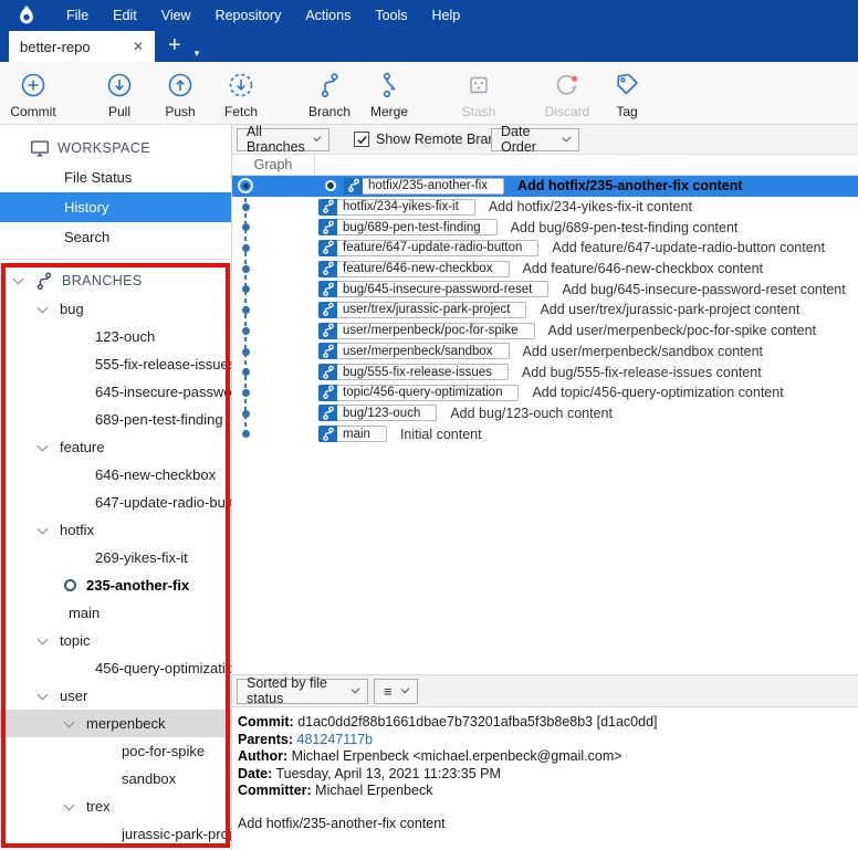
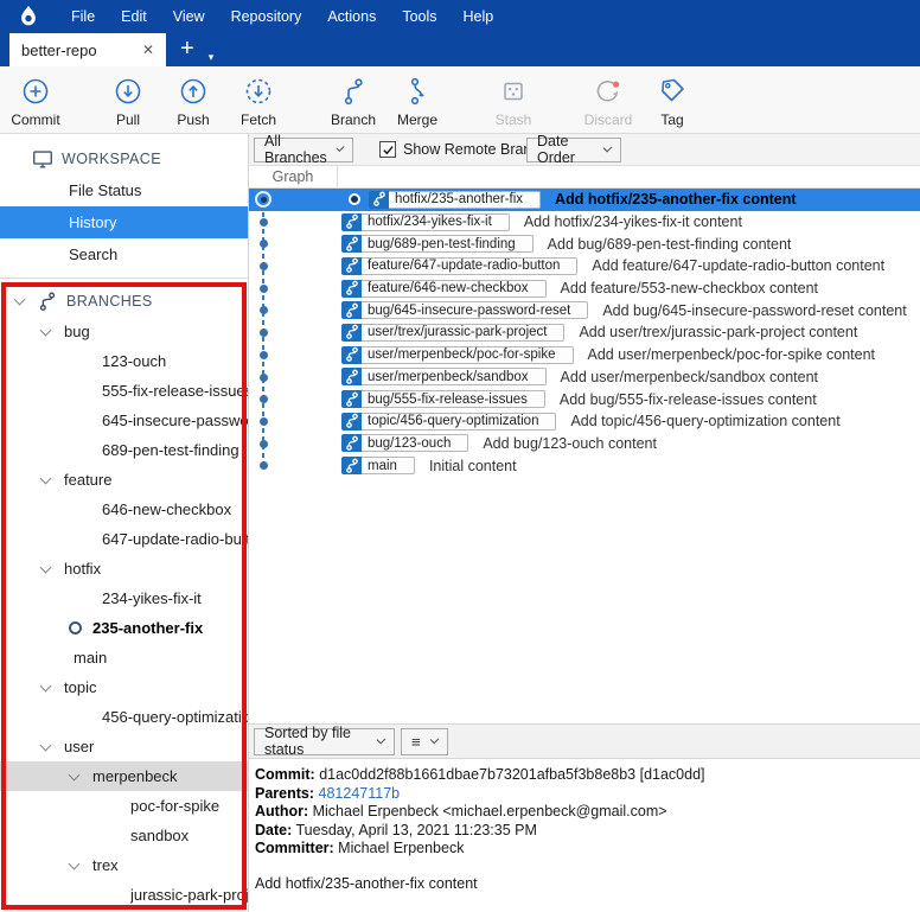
  File
  Edit
  View
  Repository
  Actions
  Tools
  Help
  better-repo
  ✕
  +
  ▾
  Commit
  Pull
  Push
  Fetch
  Branch
  Merge
  Stash
  Discard
  Tag
  WORKSPACE
  File Status
  History
  Search
  BRANCHES
  bug
  123-ouch
  555-fix-release-issue
  645-insecure-passwo
  689-pen-test-finding
  feature
  646-new-checkbox
  647-update-radio-but
  hotfix
- 269-yikes-fix-it
+ 234-yikes-fix-it
  235-another-fix
  main
  topic
  456-query-optimizatio
  user
  merpenbeck
  poc-for-spike
  sandbox
  trex
  jurassic-park-proj
  All Branches
  Show Remote Bra
  Date Order
  Graph
  hotfix/235-another-fix
  Add hotfix/235-another-fix content
  hotfix/234-yikes-fix-it
  Add hotfix/234-yikes-fix-it content
  bug/689-pen-test-finding
  Add bug/689-pen-test-finding content
  feature/647-update-radio-button
  Add feature/647-update-radio-button content
  feature/646-new-checkbox
- Add feature/646-new-checkbox content
+ Add feature/553-new-checkbox content
  bug/645-insecure-password-reset
  Add bug/645-insecure-password-reset content
  user/trex/jurassic-park-project
  Add user/trex/jurassic-park-project content
  user/merpenbeck/poc-for-spike
  Add user/merpenbeck/poc-for-spike content
  user/merpenbeck/sandbox
  Add user/merpenbeck/sandbox content
  bug/555-fix-release-issues
  Add bug/555-fix-release-issues content
  topic/456-query-optimization
  Add topic/456-query-optimization content
  bug/123-ouch
  Add bug/123-ouch content
  main
  Initial content
  Sorted by file status
  ≡
  Commit: d1ac0dd2f88b1661dbae7b73201afba5f3b8e8b3 [d1ac0dd]
  Parents: 481247117b
  Author: Michael Erpenbeck <michael.erpenbeck@gmail.com>
  Date: Tuesday, April 13, 2021 11:23:35 PM
  Committer: Michael Erpenbeck
  Add hotfix/235-another-fix content
